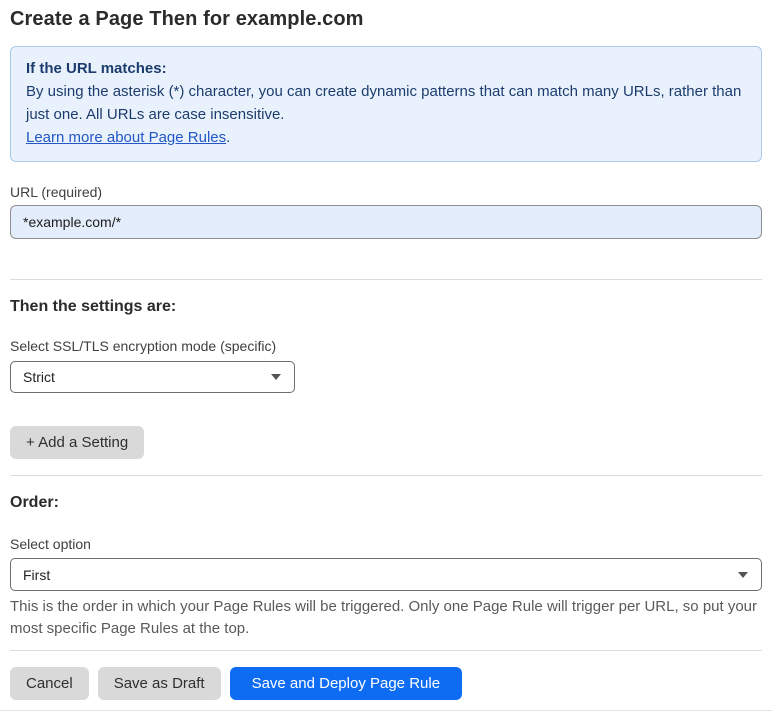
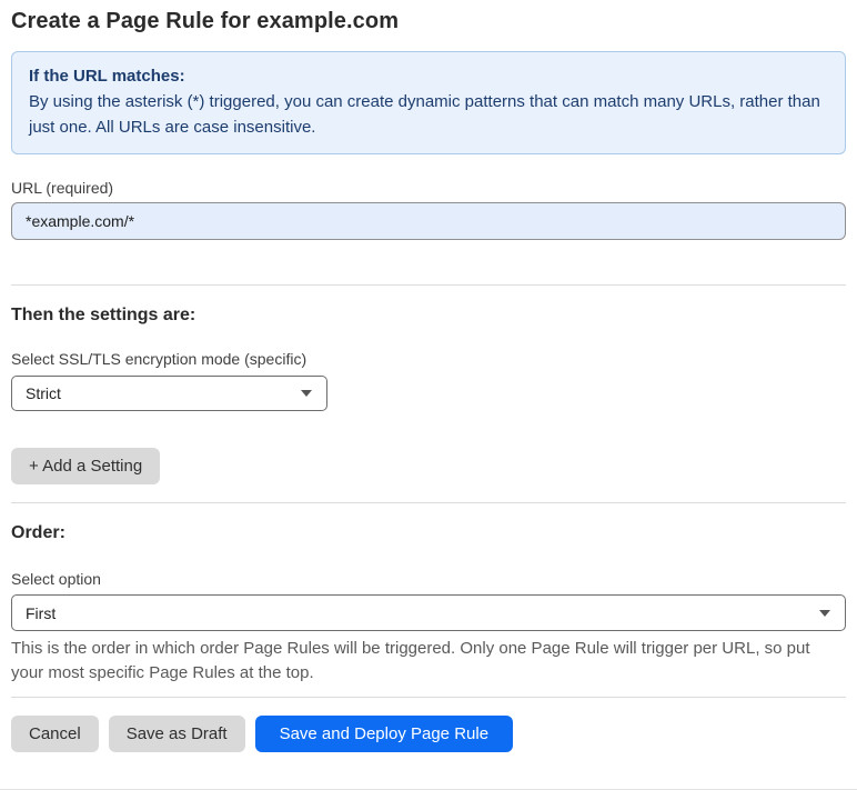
- Create a Page Then for example.com
+ Create a Page Rule for example.com
  If the URL matches:
- By using the asterisk (*) character, you can create dynamic patterns that can match many URLs, rather than just one. All URLs are case insensitive.
+ By using the asterisk (*) triggered, you can create dynamic patterns that can match many URLs, rather than just one. All URLs are case insensitive.
- Learn more about Page Rules.
  URL (required)
  *example.com/*
  Then the settings are:
  Select SSL/TLS encryption mode (specific)
  Strict
  + Add a Setting
  Order:
  Select option
  First
- This is the order in which your Page Rules will be triggered. Only one Page Rule will trigger per URL, so put your most specific Page Rules at the top.
+ This is the order in which order Page Rules will be triggered. Only one Page Rule will trigger per URL, so put your most specific Page Rules at the top.
  Cancel
  Save as Draft
  Save and Deploy Page Rule
